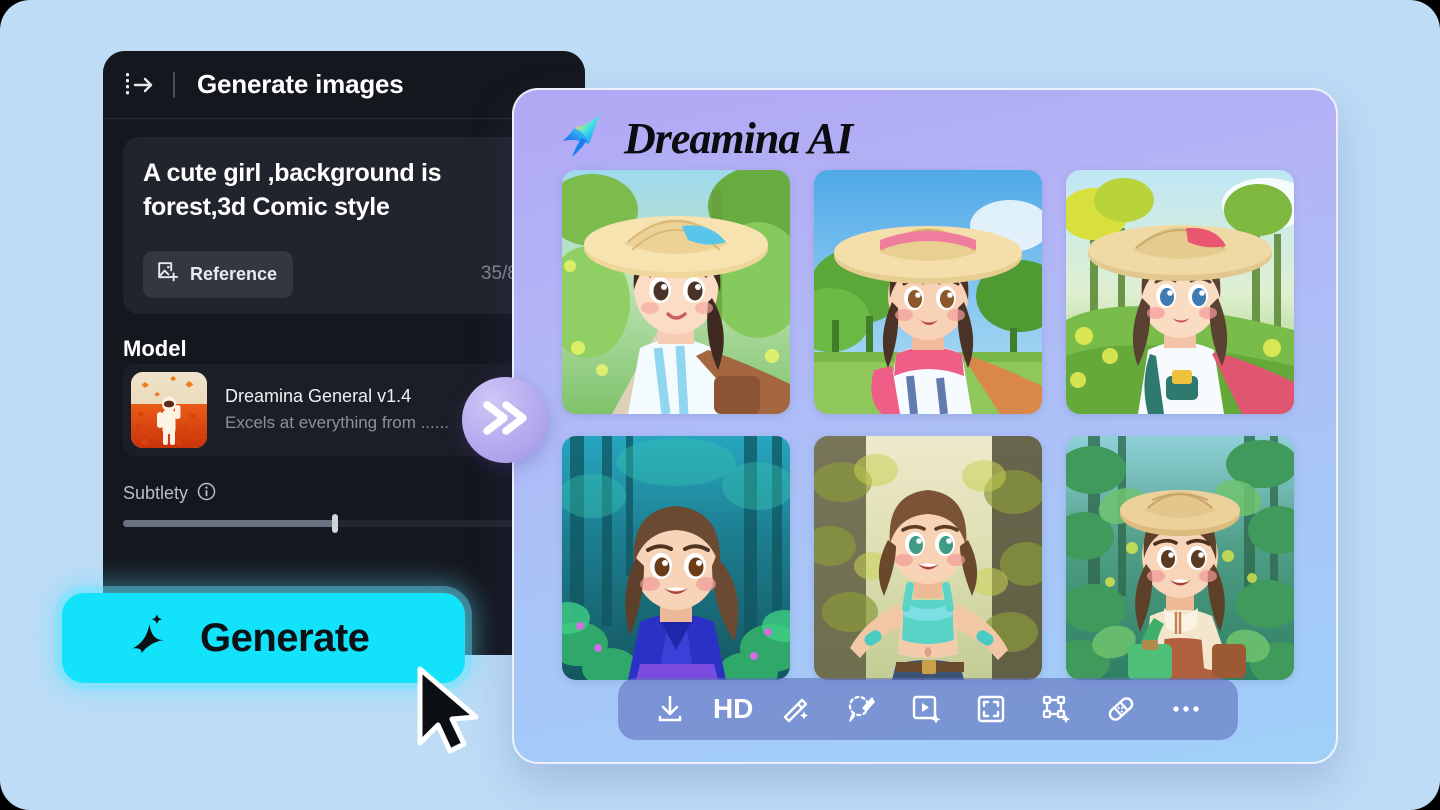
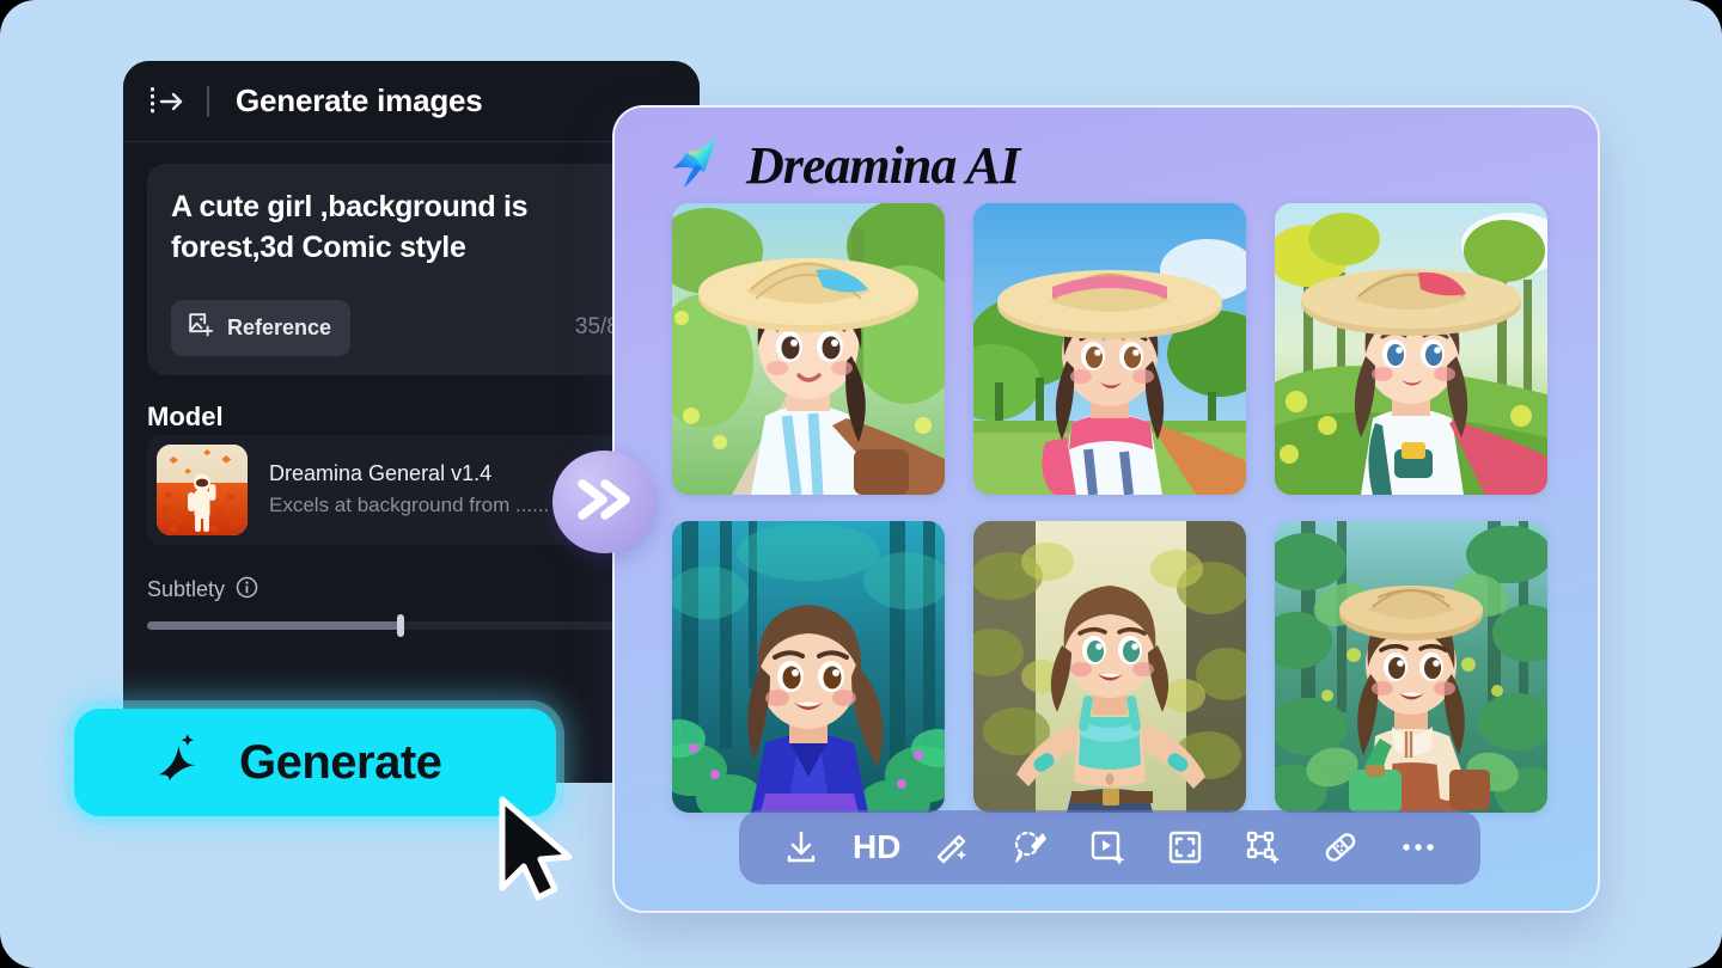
  Generate images
  A cute girl ,background is
  forest,3d Comic style
  Reference
  Model
  Dreamina General v1.4
- Excels at everything from ......
+ Excels at background from ......
  Subtlety
  Generate
  Dreamina AI
  HD
